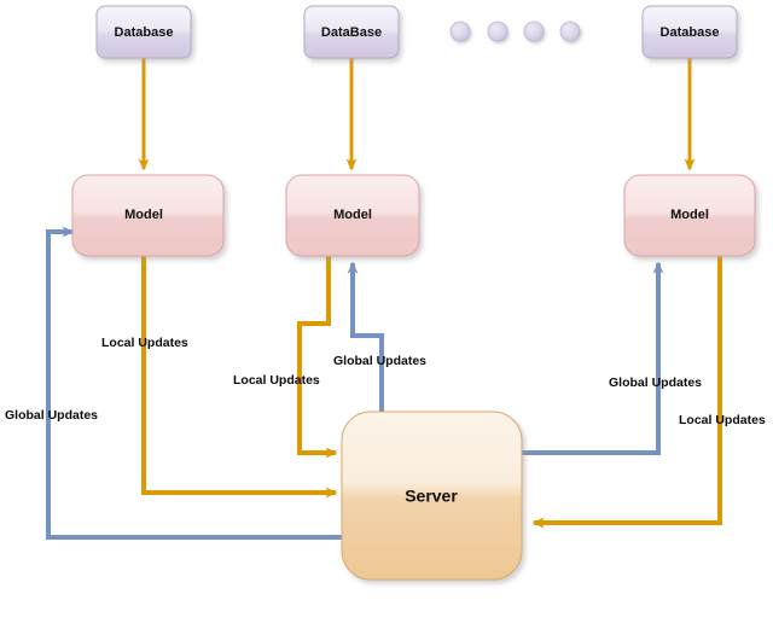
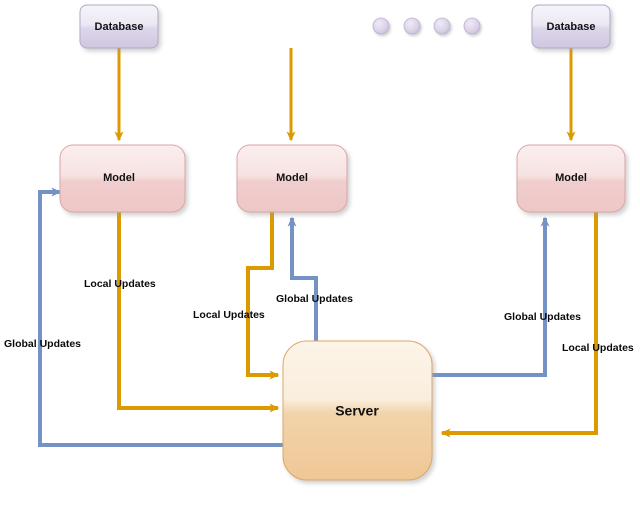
  Database
- DataBase
  Database
  Model
  Model
  Model
  Server
  Local Updates
  Global Updates
  Global Updates
  Local Updates
  Global Updates
  Local Updates
